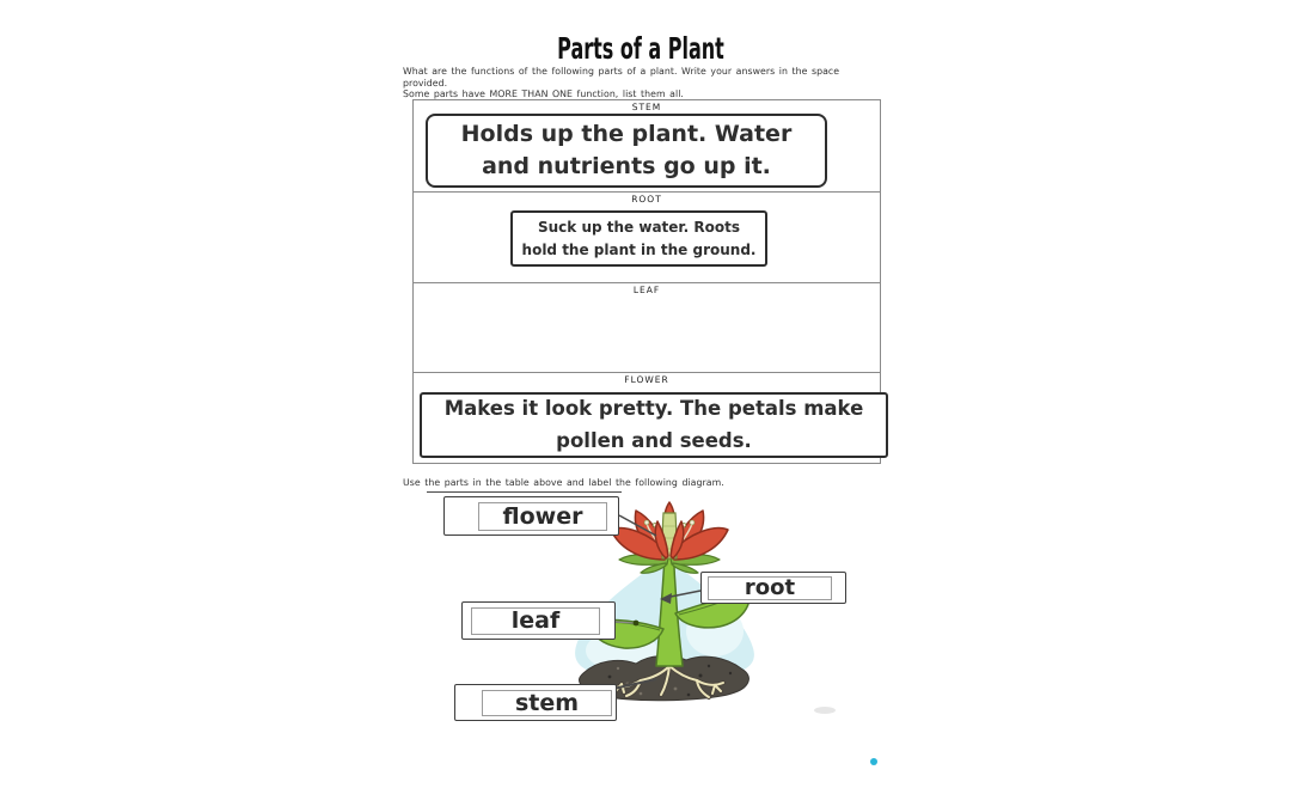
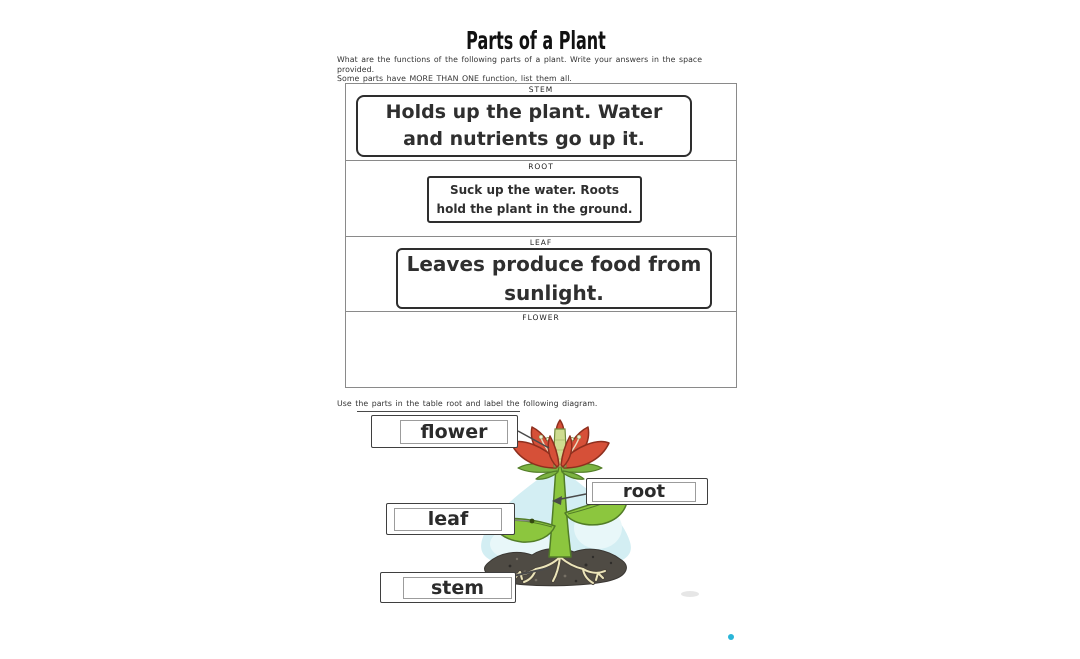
  Parts of a Plant
  What are the functions of the following parts of a plant. Write your answers in the space provided.
  Some parts have MORE THAN ONE function, list them all.
  STEM
  Holds up the plant. Water
  and nutrients go up it.
  ROOT
  Suck up the water. Roots
  hold the plant in the ground.
  LEAF
+ Leaves produce food from
+ sunlight.
  FLOWER
- Makes it look pretty. The petals make
- pollen and seeds.
- Use the parts in the table above and label the following diagram.
+ Use the parts in the table root and label the following diagram.
  flower
  root
  leaf
  stem
